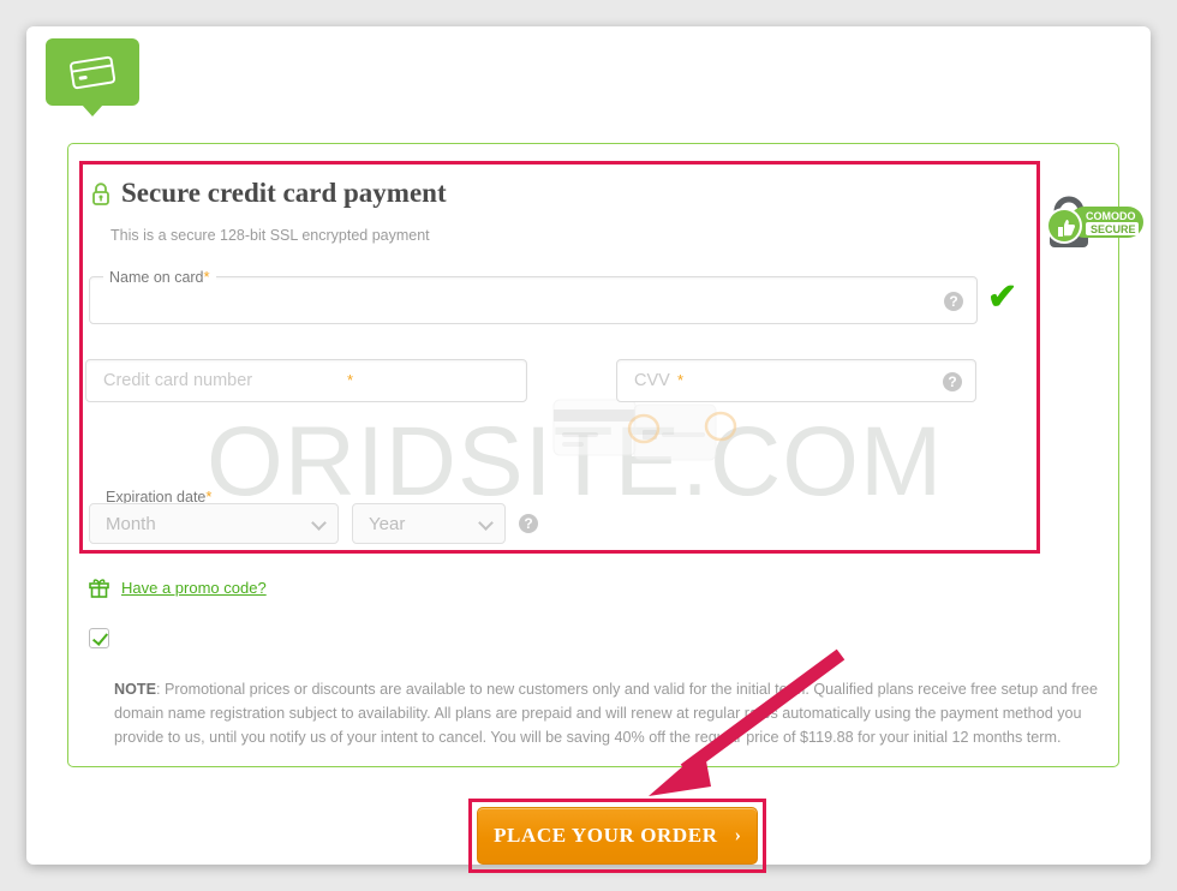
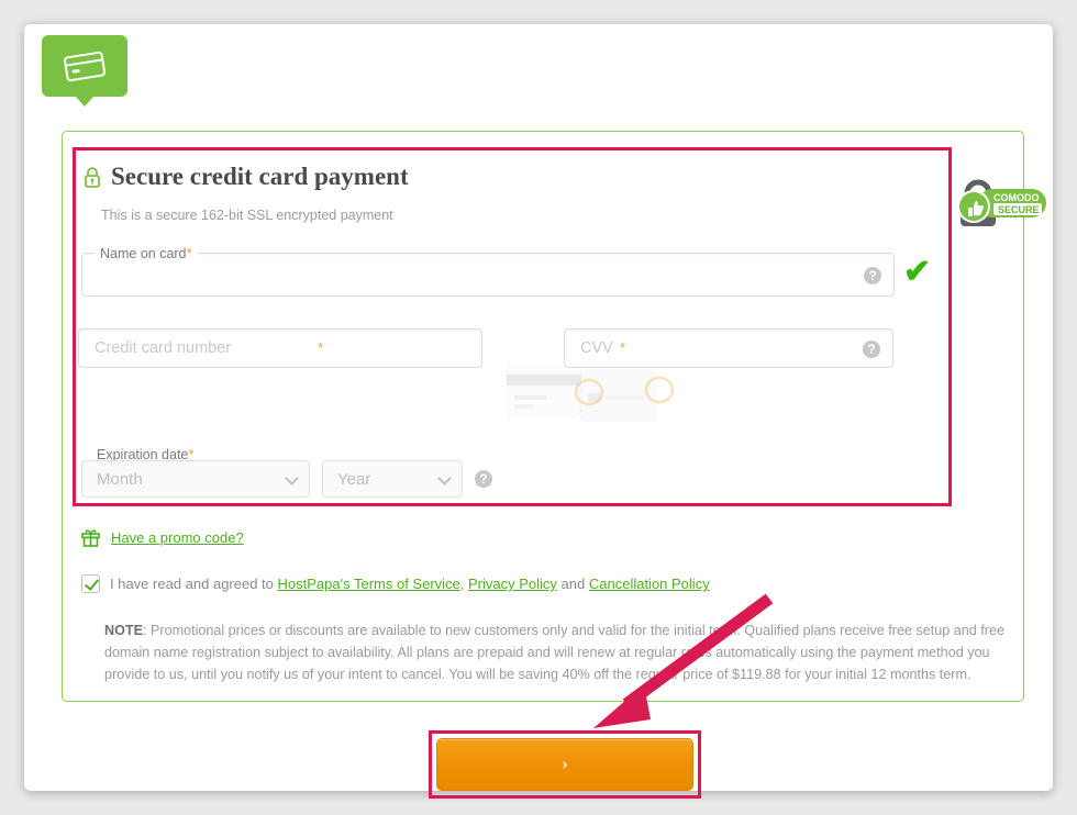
- ORIDSITE.COM
  Secure credit card payment
- This is a secure 128-bit SSL encrypted payment
+ This is a secure 162-bit SSL encrypted payment
  COMODO
  SECURE
  Name on card*
  ?
  ✔
  Credit card number
  *
  CVV
  *
  ?
  Expiration date*
  Month
  Year
  ?
  Have a promo code?
+ I have read and agreed to HostPapa's Terms of Service, Privacy Policy and Cancellation Policy
  NOTE: Promotional prices or discounts are available to new customers only and valid for the initial t. Qualified plans receive free setup and free domain name registration subject to availability. All plans are prepaid and will renew at regular rs automatically using the payment method you provide to us, until you notify us of your intent to cancel. You will be saving 40% off the reg price of $119.88 for your initial 12 months term.
- PLACE YOUR ORDER
  ›
